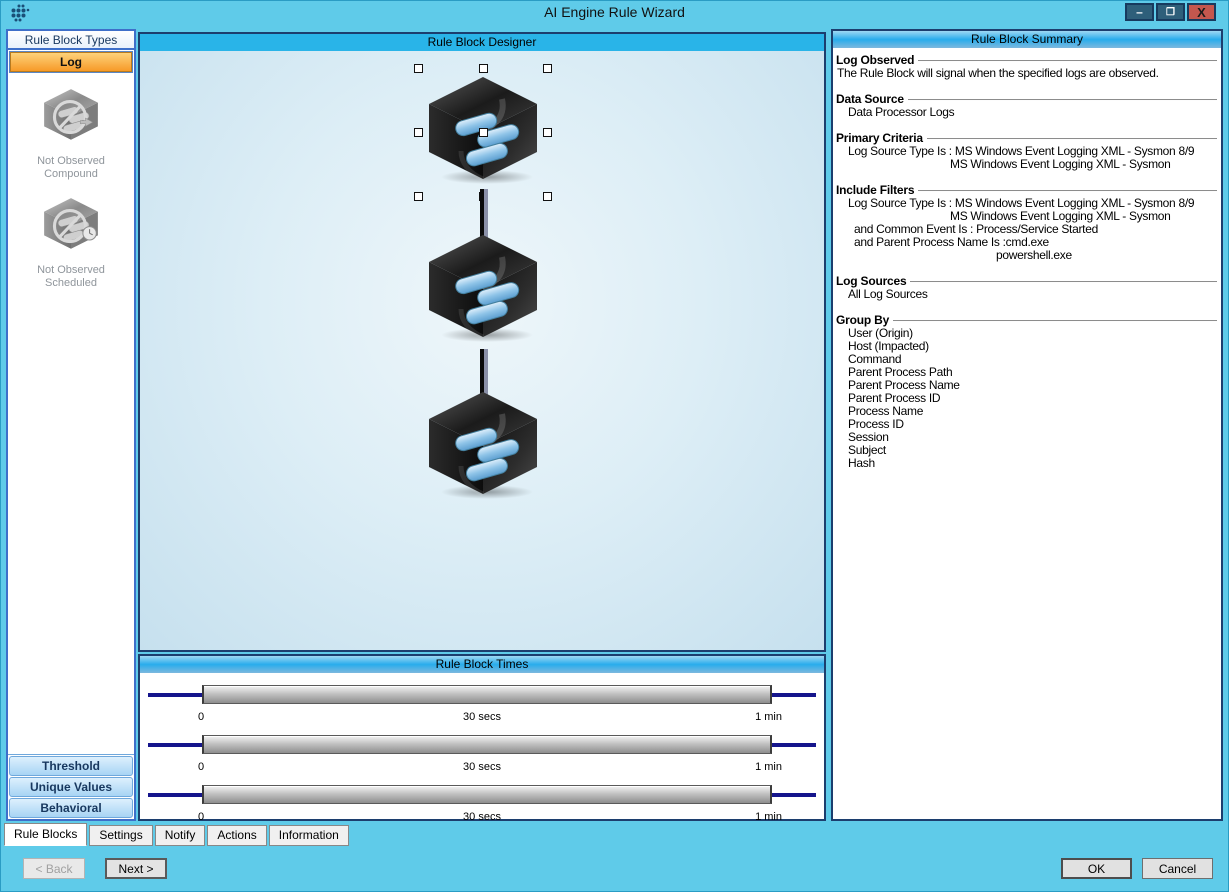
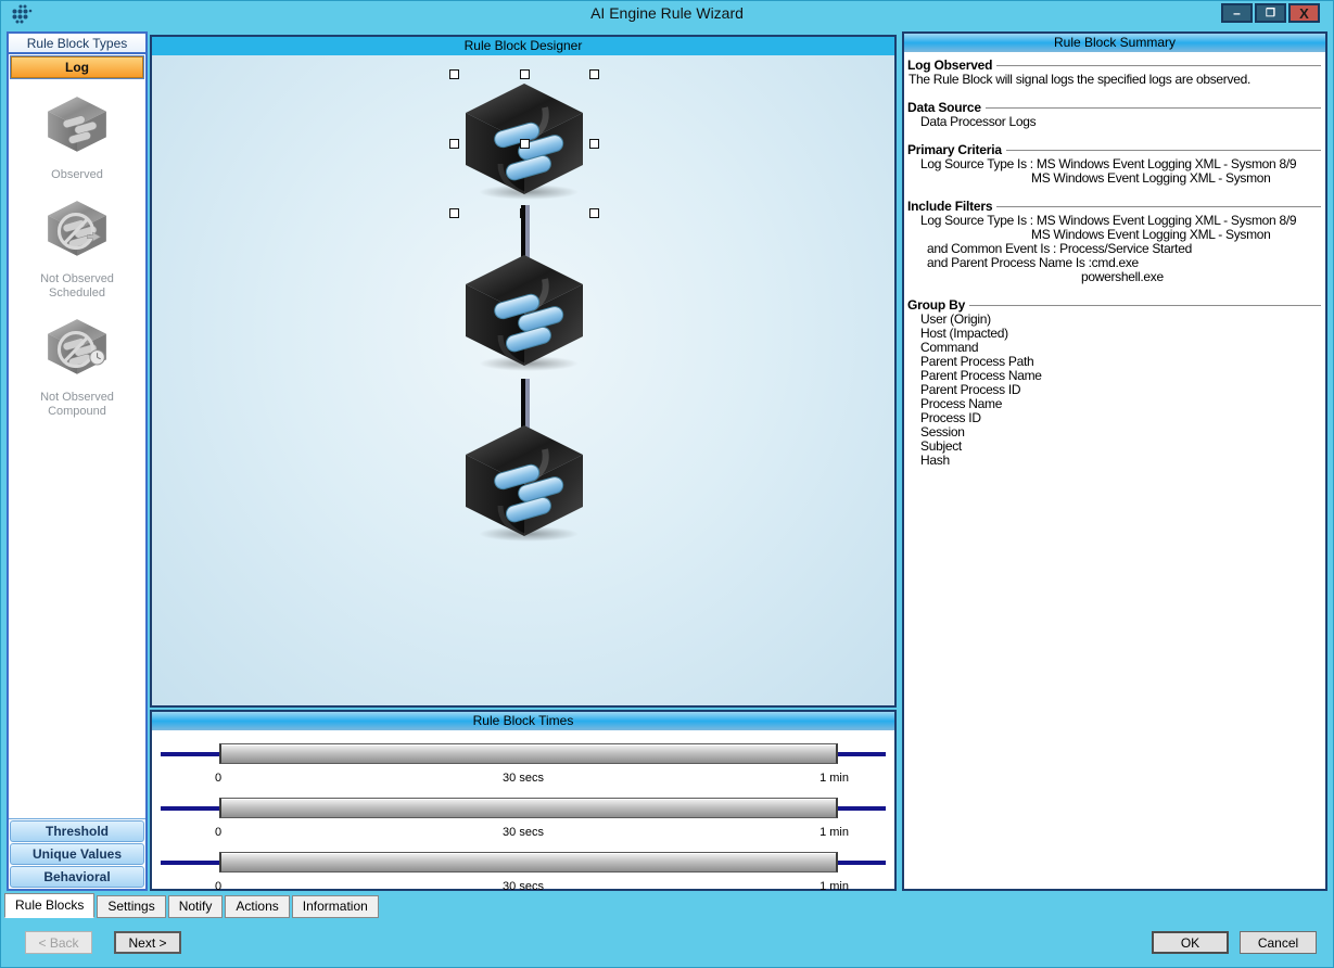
  AI Engine Rule Wizard
  –
  ❐
  X
  Rule Block Types
  Log
+ Observed
  Not Observed
- Compound
+ Scheduled
  Not Observed
- Scheduled
+ Compound
  Threshold
  Unique Values
  Behavioral
  Rule Block Designer
  Rule Block Times
  0
  30 secs
  1 min
  0
  30 secs
  1 min
  0
  30 secs
  1 min
  Rule Block Summary
  Log Observed
- The Rule Block will signal when the specified logs are observed.
+ The Rule Block will signal logs the specified logs are observed.
  Data Source
  Data Processor Logs
  Primary Criteria
  Log Source Type Is : MS Windows Event Logging XML - Sysmon 8/9
  MS Windows Event Logging XML - Sysmon
  Include Filters
  Log Source Type Is : MS Windows Event Logging XML - Sysmon 8/9
  MS Windows Event Logging XML - Sysmon
  and Common Event Is : Process/Service Started
  and Parent Process Name Is :cmd.exe
  powershell.exe
- Log Sources
- All Log Sources
  Group By
  User (Origin)
  Host (Impacted)
  Command
  Parent Process Path
  Parent Process Name
  Parent Process ID
  Process Name
  Process ID
  Session
  Subject
  Hash
  Rule Blocks
  Settings
  Notify
  Actions
  Information
  < Back
  Next >
  OK
  Cancel
